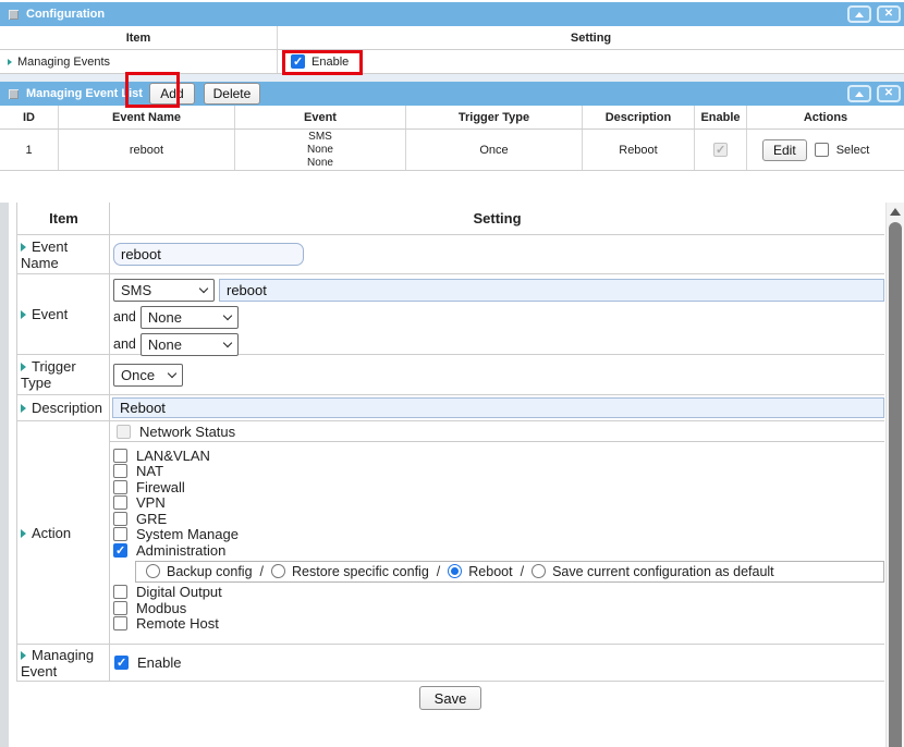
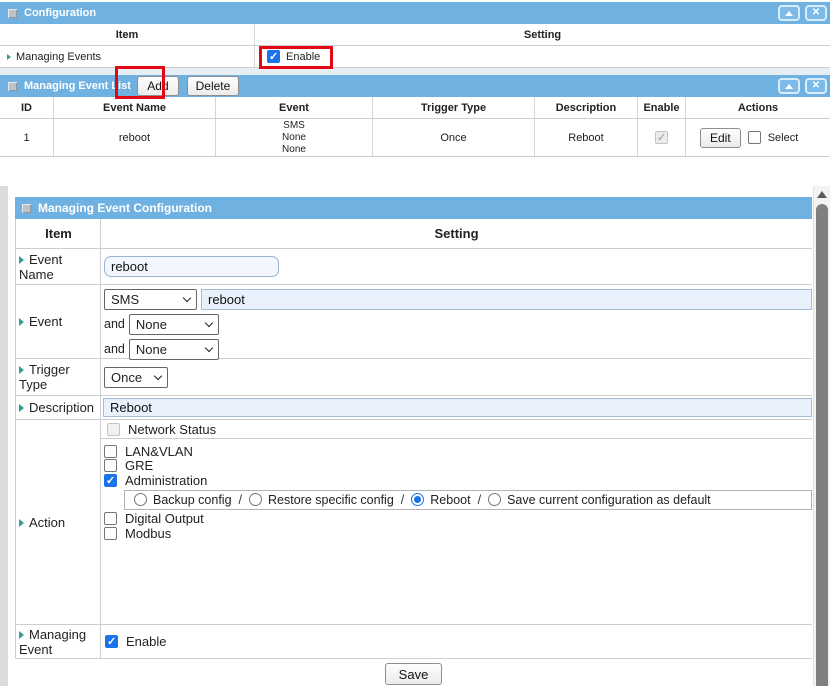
  Configuration
  ✕
  Item
  Setting
  Managing Events
  Enable
  Managing Event List
  Add
  Delete
  ✕
  ID
  Event Name
  Event
  Trigger Type
  Description
  Enable
  Actions
  1
  reboot
  SMS
  None
  None
  Once
  Reboot
  Edit
  Select
+ Managing Event Configuration
  Item
  Setting
  Event Name
  reboot
  Event
  SMS
  reboot
  and
  None
  and
  None
  Trigger Type
  Once
  Description
  Reboot
  Action
  Network Status
  LAN&VLAN
- NAT
- Firewall
- VPN
  GRE
- System Manage
  Administration
  Backup config
  /
  Restore specific config
  /
  Reboot
  /
  Save current configuration as default
  Digital Output
  Modbus
- Remote Host
  Managing Event
  Enable
  Save
